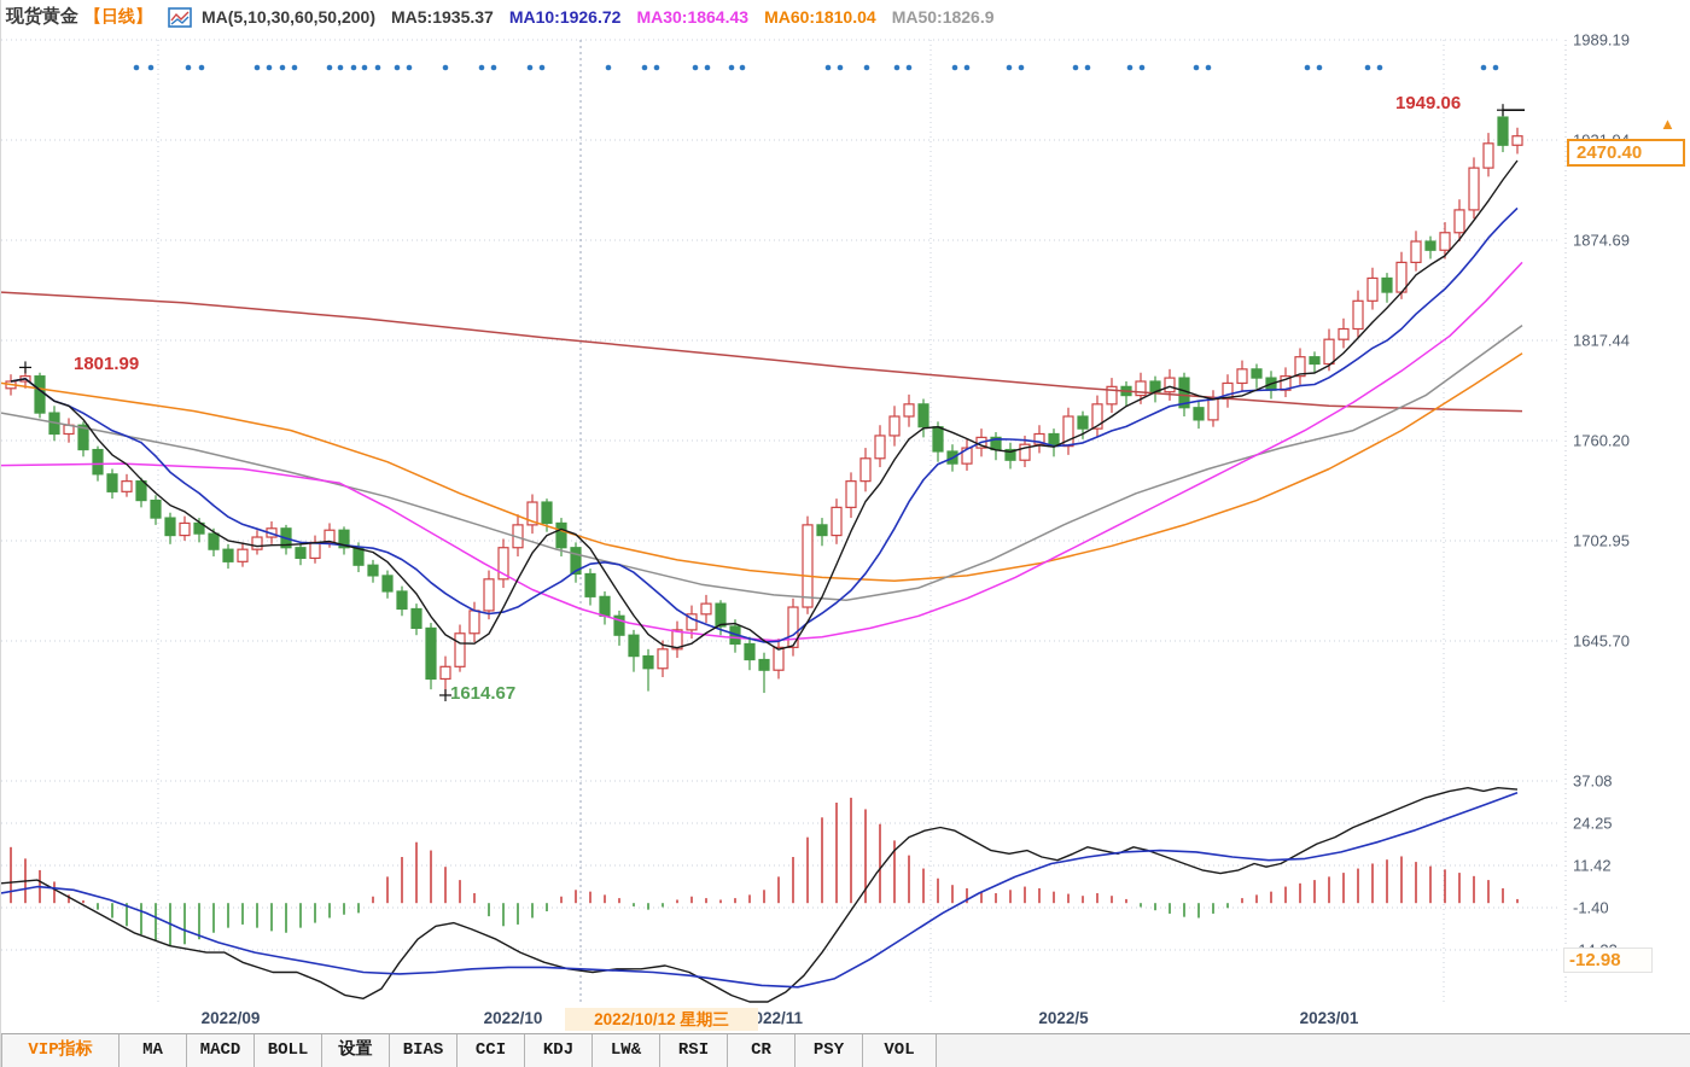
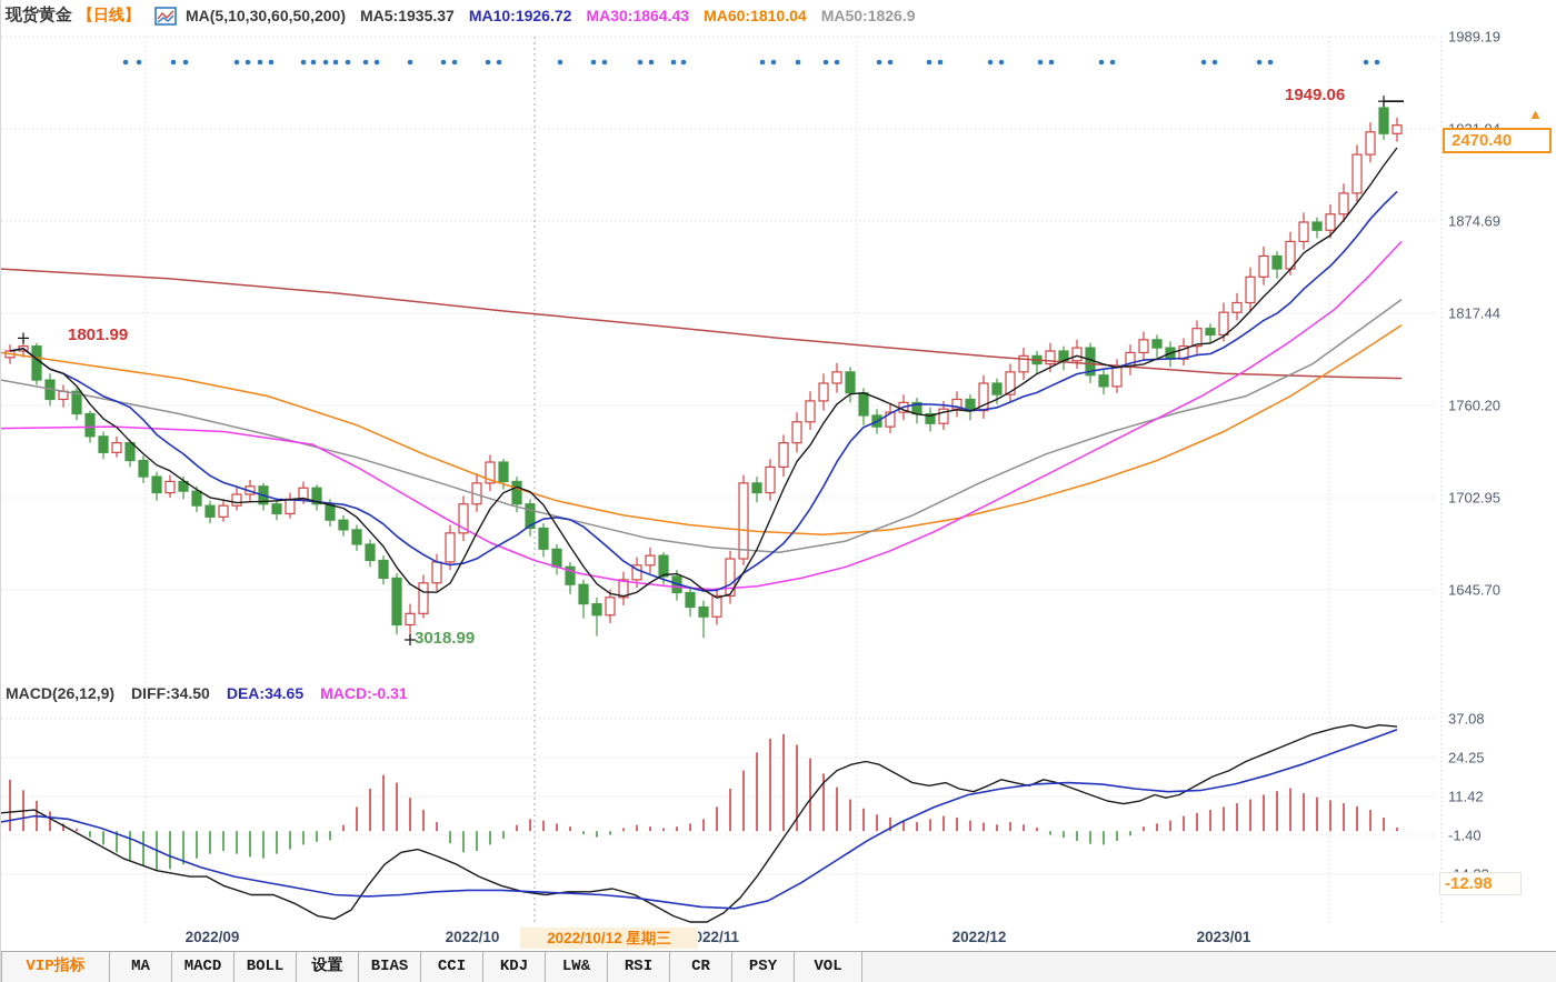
  1989.19
  1874.69
  1817.44
  1760.20
  1702.95
  1645.70
  37.08
  24.25
  11.42
  -1.40
  现货黄金
  【日线】
  MA(5,10,30,60,50,200)
  MA5:1935.37
  MA10:1926.72
  MA30:1864.43
  MA60:1810.04
  MA50:1826.9
  1949.06
  1801.99
- 1614.67
+ 3018.99
  2470.40
  ▲
  -12.98
+ MACD(26,12,9)
+ DIFF:34.50
+ DEA:34.65
+ MACD:-0.31
  2022/09
  2022/10
  022/11
- 2022/5
+ 2022/12
  2023/01
  2022/10/12 星期三
  VIP指标
  MA
  MACD
  BOLL
  设置
  BIAS
  CCI
  KDJ
  LW&
  RSI
  CR
  PSY
  VOL
